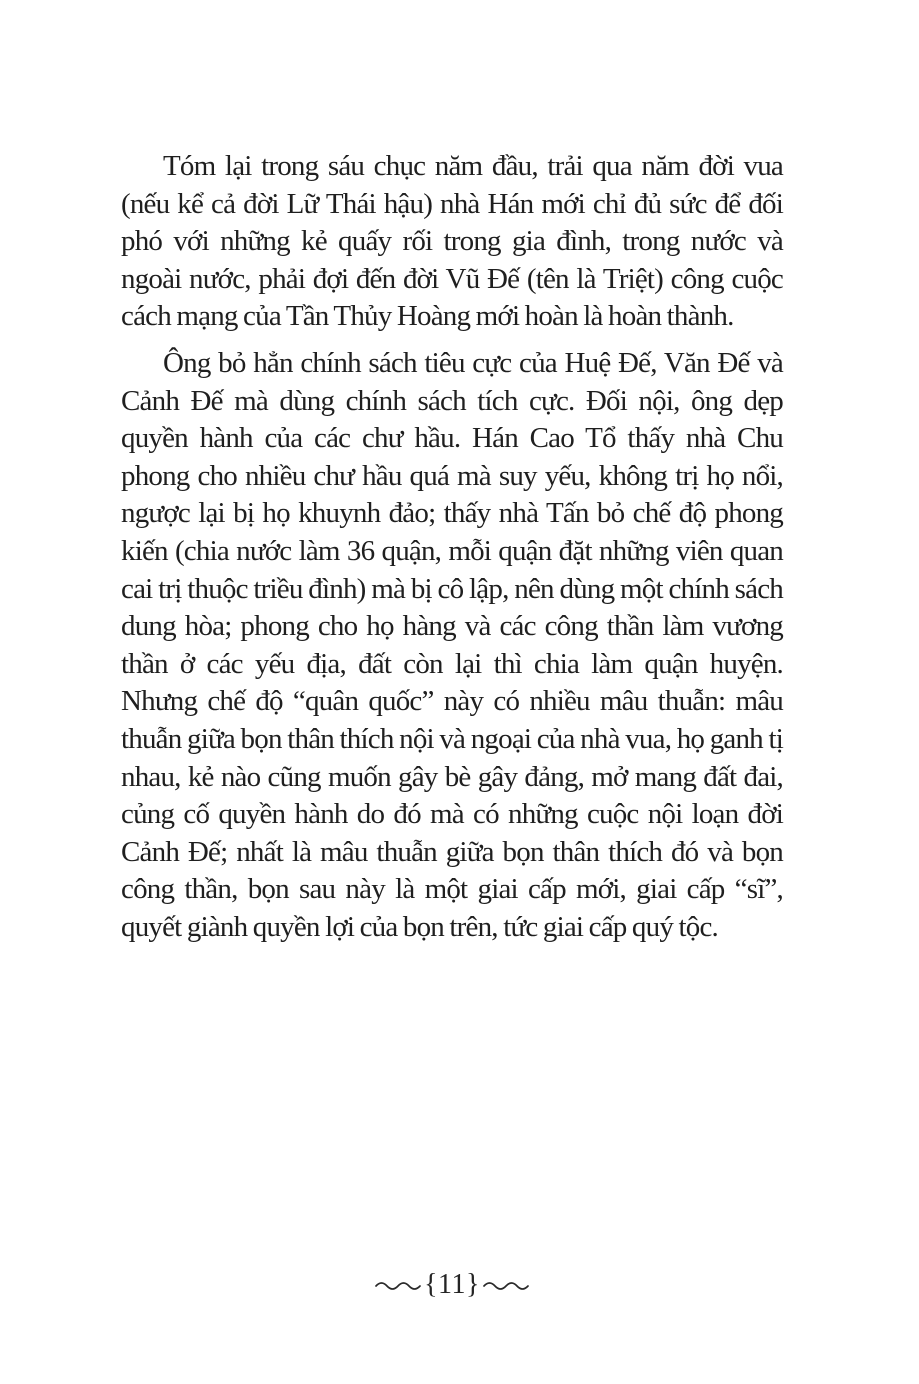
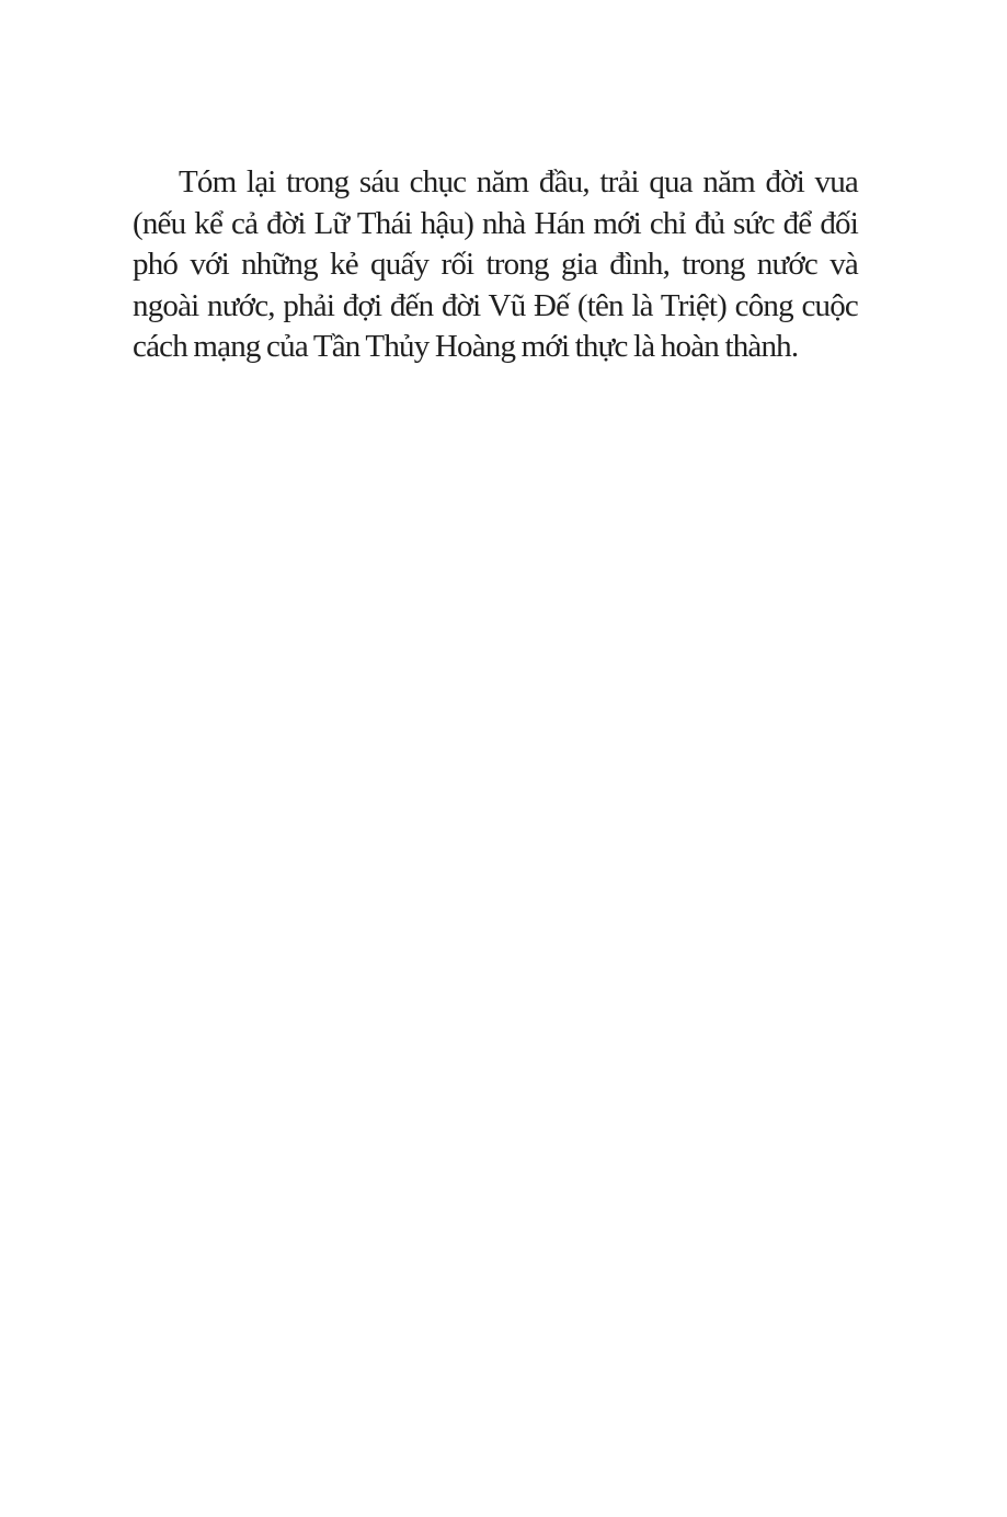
- Tóm lại trong sáu chục năm đầu, trải qua năm đời vua (nếu kể cả đời Lữ Thái hậu) nhà Hán mới chỉ đủ sức để đối phó với những kẻ quấy rối trong gia đình, trong nước và ngoài nước, phải đợi đến đời Vũ Đế (tên là Triệt) công cuộc cách mạng của Tần Thủy Hoàng mới hoàn là hoàn thành.
+ Tóm lại trong sáu chục năm đầu, trải qua năm đời vua (nếu kể cả đời Lữ Thái hậu) nhà Hán mới chỉ đủ sức để đối phó với những kẻ quấy rối trong gia đình, trong nước và ngoài nước, phải đợi đến đời Vũ Đế (tên là Triệt) công cuộc cách mạng của Tần Thủy Hoàng mới thực là hoàn thành.
- Ông bỏ hẳn chính sách tiêu cực của Huệ Đế, Văn Đế và Cảnh Đế mà dùng chính sách tích cực. Đối nội, ông dẹp quyền hành của các chư hầu. Hán Cao Tổ thấy nhà Chu phong cho nhiều chư hầu quá mà suy yếu, không trị họ nổi, ngược lại bị họ khuynh đảo; thấy nhà Tấn bỏ chế độ phong kiến (chia nước làm 36 quận, mỗi quận đặt những viên quan cai trị thuộc triều đình) mà bị cô lập, nên dùng một chính sách dung hòa; phong cho họ hàng và các công thần làm vương thần ở các yếu địa, đất còn lại thì chia làm quận huyện. Nhưng chế độ “quân quốc” này có nhiều mâu thuẫn: mâu thuẫn giữa bọn thân thích nội và ngoại của nhà vua, họ ganh tị nhau, kẻ nào cũng muốn gây bè gây đảng, mở mang đất đai, củng cố quyền hành do đó mà có những cuộc nội loạn đời Cảnh Đế; nhất là mâu thuẫn giữa bọn thân thích đó và bọn công thần, bọn sau này là một giai cấp mới, giai cấp “sĩ”, quyết giành quyền lợi của bọn trên, tức giai cấp quý tộc.
- {11}
